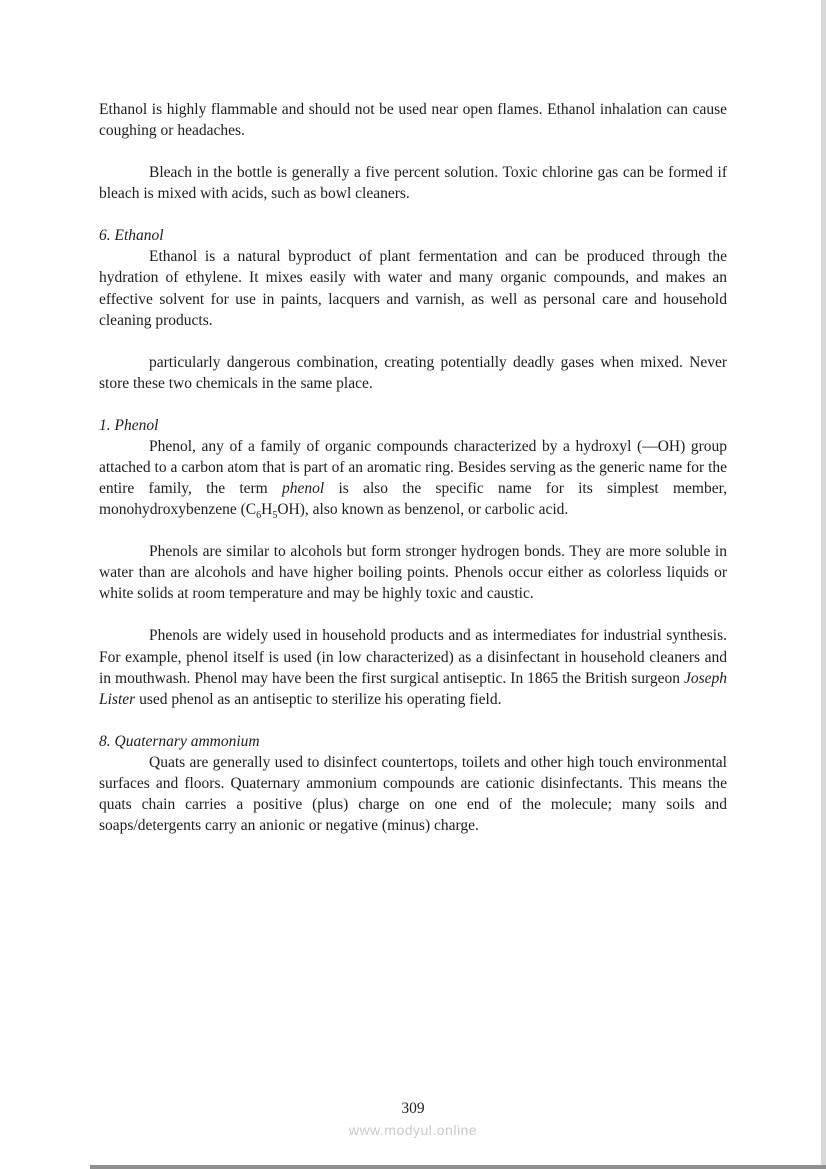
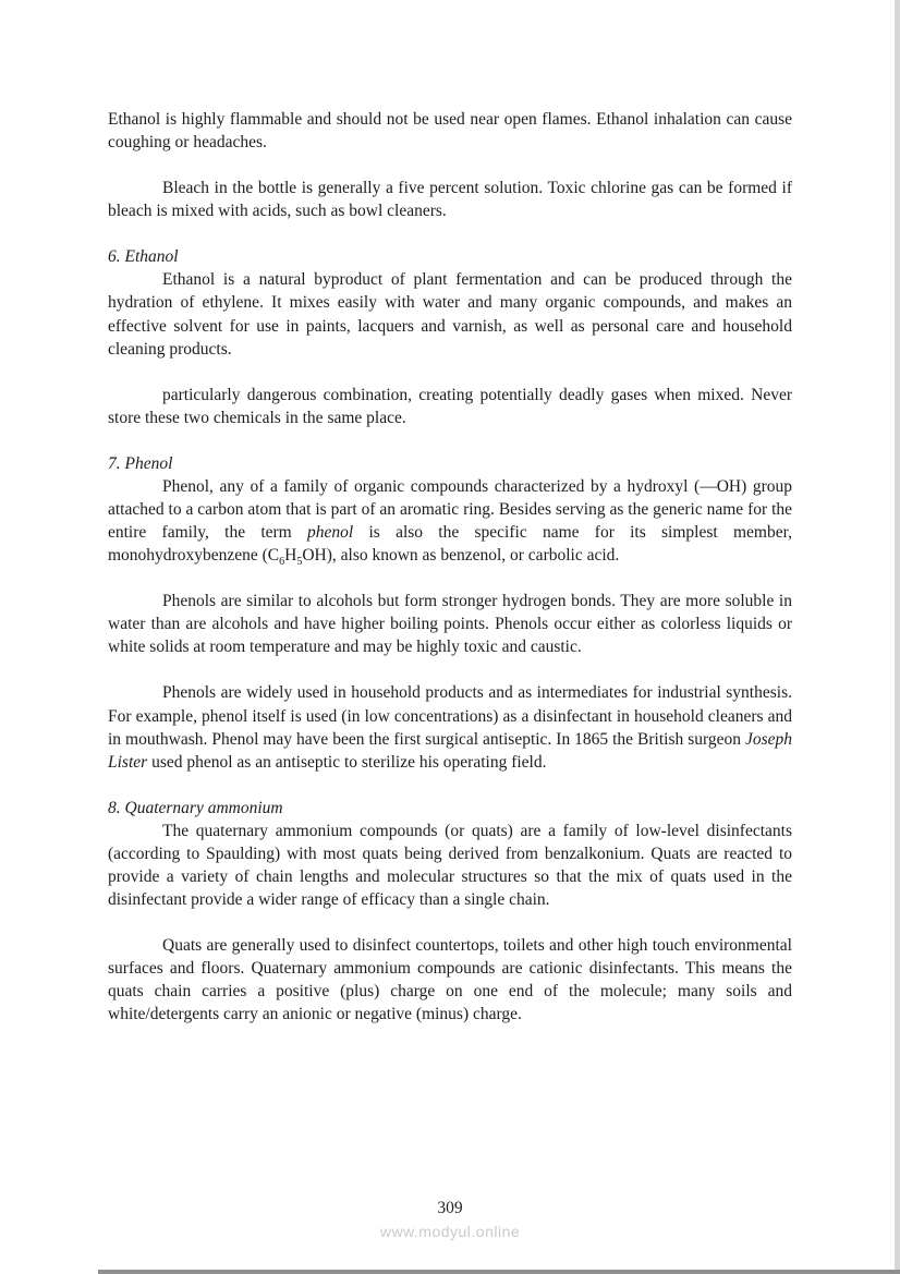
  Ethanol is highly flammable and should not be used near open flames. Ethanol inhalation can cause coughing or headaches.
  Bleach in the bottle is generally a five percent solution. Toxic chlorine gas can be formed if bleach is mixed with acids, such as bowl cleaners.
  6. Ethanol
  Ethanol is a natural byproduct of plant fermentation and can be produced through the hydration of ethylene. It mixes easily with water and many organic compounds, and makes an effective solvent for use in paints, lacquers and varnish, as well as personal care and household cleaning products.
  particularly dangerous combination, creating potentially deadly gases when mixed. Never store these two chemicals in the same place.
- 1. Phenol
+ 7. Phenol
  Phenol, any of a family of organic compounds characterized by a hydroxyl (—OH) group attached to a carbon atom that is part of an aromatic ring. Besides serving as the generic name for the entire family, the term phenol is also the specific name for its simplest member, monohydroxybenzene (C6H5OH), also known as benzenol, or carbolic acid.
  Phenols are similar to alcohols but form stronger hydrogen bonds. They are more soluble in water than are alcohols and have higher boiling points. Phenols occur either as colorless liquids or white solids at room temperature and may be highly toxic and caustic.
- Phenols are widely used in household products and as intermediates for industrial synthesis. For example, phenol itself is used (in low characterized) as a disinfectant in household cleaners and in mouthwash. Phenol may have been the first surgical antiseptic. In 1865 the British surgeon Joseph Lister used phenol as an antiseptic to sterilize his operating field.
+ Phenols are widely used in household products and as intermediates for industrial synthesis. For example, phenol itself is used (in low concentrations) as a disinfectant in household cleaners and in mouthwash. Phenol may have been the first surgical antiseptic. In 1865 the British surgeon Joseph Lister used phenol as an antiseptic to sterilize his operating field.
  8. Quaternary ammonium
+ The quaternary ammonium compounds (or quats) are a family of low-level disinfectants (according to Spaulding) with most quats being derived from benzalkonium. Quats are reacted to provide a variety of chain lengths and molecular structures so that the mix of quats used in the disinfectant provide a wider range of efficacy than a single chain.
- Quats are generally used to disinfect countertops, toilets and other high touch environmental surfaces and floors. Quaternary ammonium compounds are cationic disinfectants. This means the quats chain carries a positive (plus) charge on one end of the molecule; many soils and soaps/detergents carry an anionic or negative (minus) charge.
+ Quats are generally used to disinfect countertops, toilets and other high touch environmental surfaces and floors. Quaternary ammonium compounds are cationic disinfectants. This means the quats chain carries a positive (plus) charge on one end of the molecule; many soils and white/detergents carry an anionic or negative (minus) charge.
  309
  www.modyul.online
